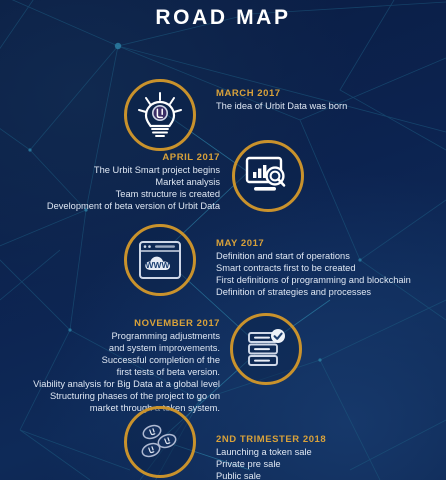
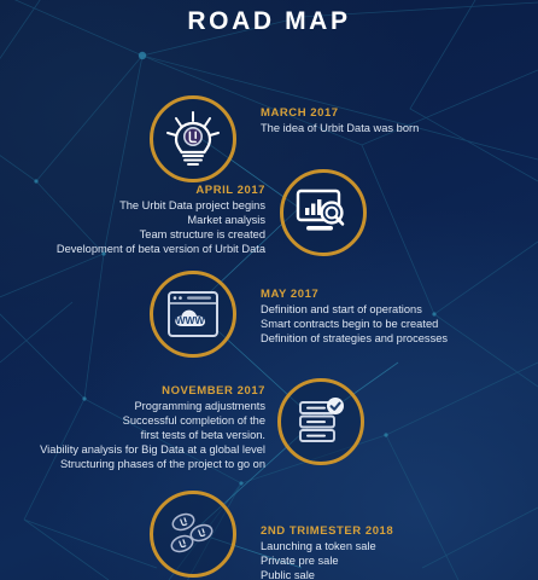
  ROAD MAP
  MARCH 2017
  The idea of Urbit Data was born
  APRIL 2017
- The Urbit Smart project begins
+ The Urbit Data project begins
  Market analysis
  Team structure is created
  Development of beta version of Urbit Data
  WWW
  MAY 2017
  Definition and start of operations
- Smart contracts first to be created
+ Smart contracts begin to be created
- First definitions of programming and blockchain
  Definition of strategies and processes
  NOVEMBER 2017
  Programming adjustments
- and system improvements.
  Successful completion of the
  first tests of beta version.
  Viability analysis for Big Data at a global level
  Structuring phases of the project to go on
- market through a token system.
  2ND TRIMESTER 2018
  Launching a token sale
  Private pre sale
  Public sale
